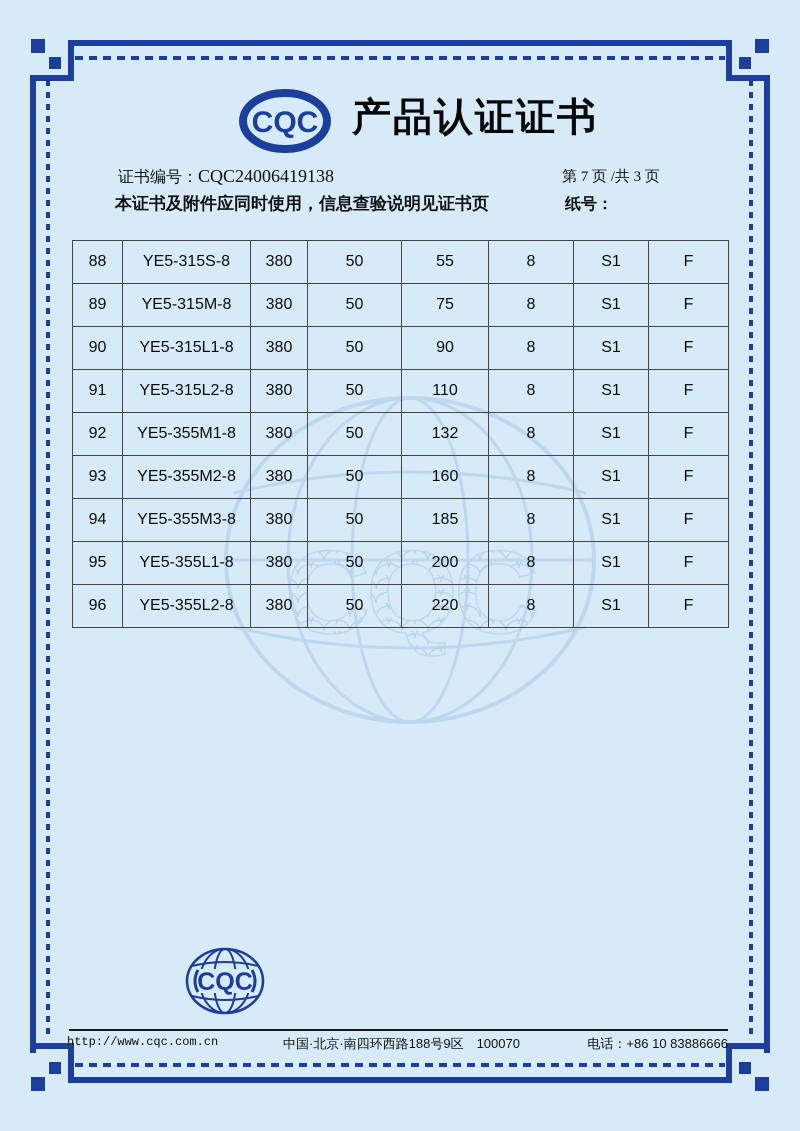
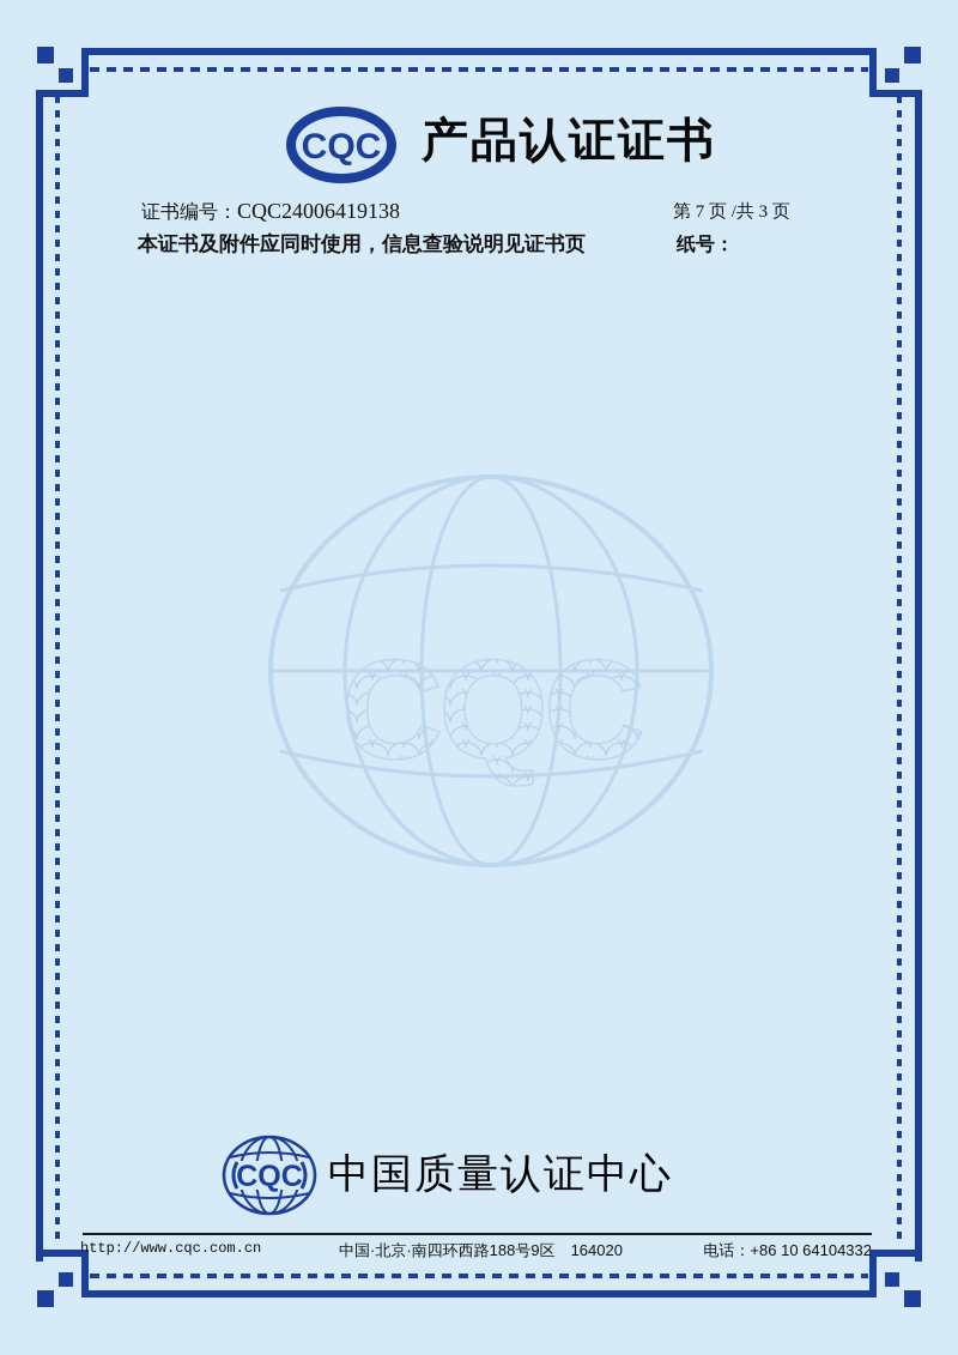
  CQC
  产品认证证书
  证书编号：CQC24006419138
  第 7 页 /共 3 页
  本证书及附件应同时使用，信息查验说明见证书页
  纸号：
- 88	YE5-315S-8	380	50	55	8	S1	F
- 89	YE5-315M-8	380	50	75	8	S1	F
- 90	YE5-315L1-8	380	50	90	8	S1	F
- 91	YE5-315L2-8	380	50	110	8	S1	F
- 92	YE5-355M1-8	380	50	132	8	S1	F
- 93	YE5-355M2-8	380	50	160	8	S1	F
- 94	YE5-355M3-8	380	50	185	8	S1	F
- 95	YE5-355L1-8	380	50	200	8	S1	F
- 96	YE5-355L2-8	380	50	220	8	S1	F
  CQC
  CQC
+ 中国质量认证中心
  http://www.cqc.com.cn
- 中国·北京·南四环西路188号9区 100070
+ 中国·北京·南四环西路188号9区 164020
- 电话：+86 10 83886666
+ 电话：+86 10 64104332
